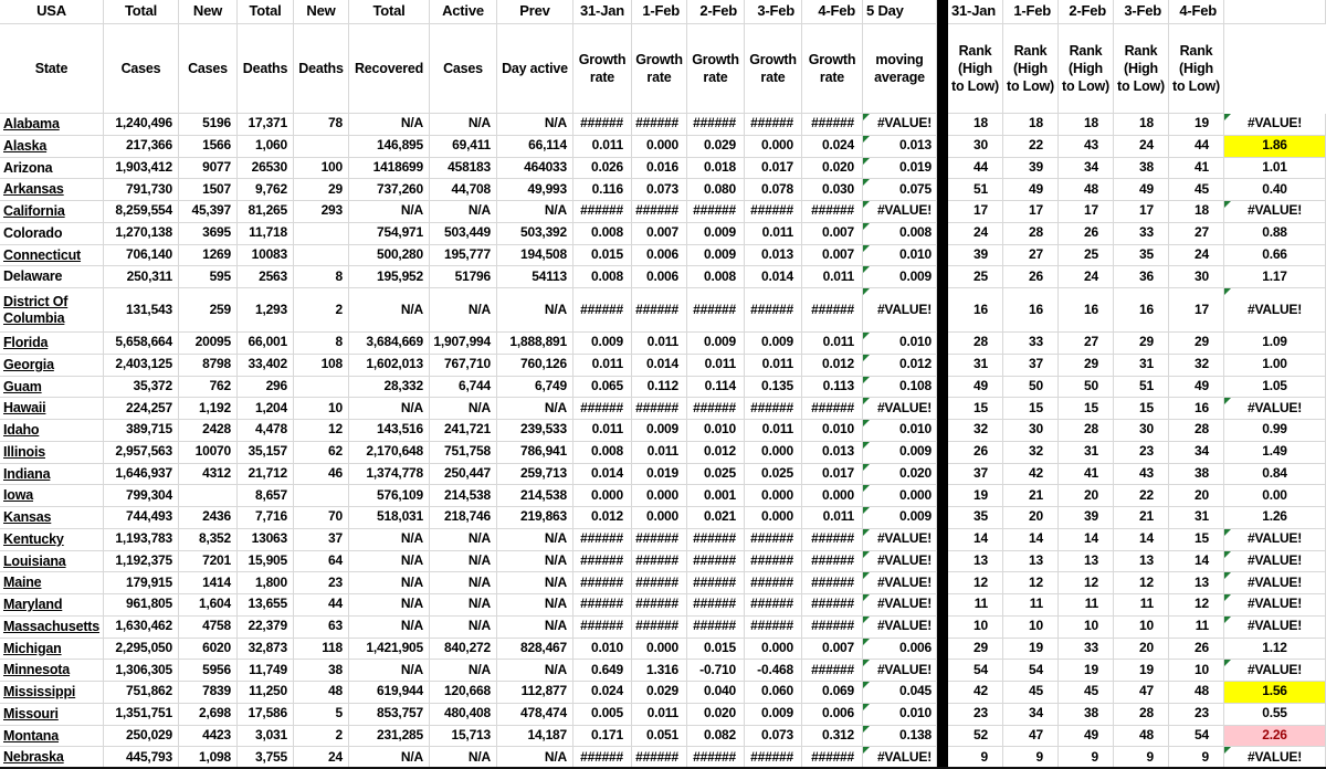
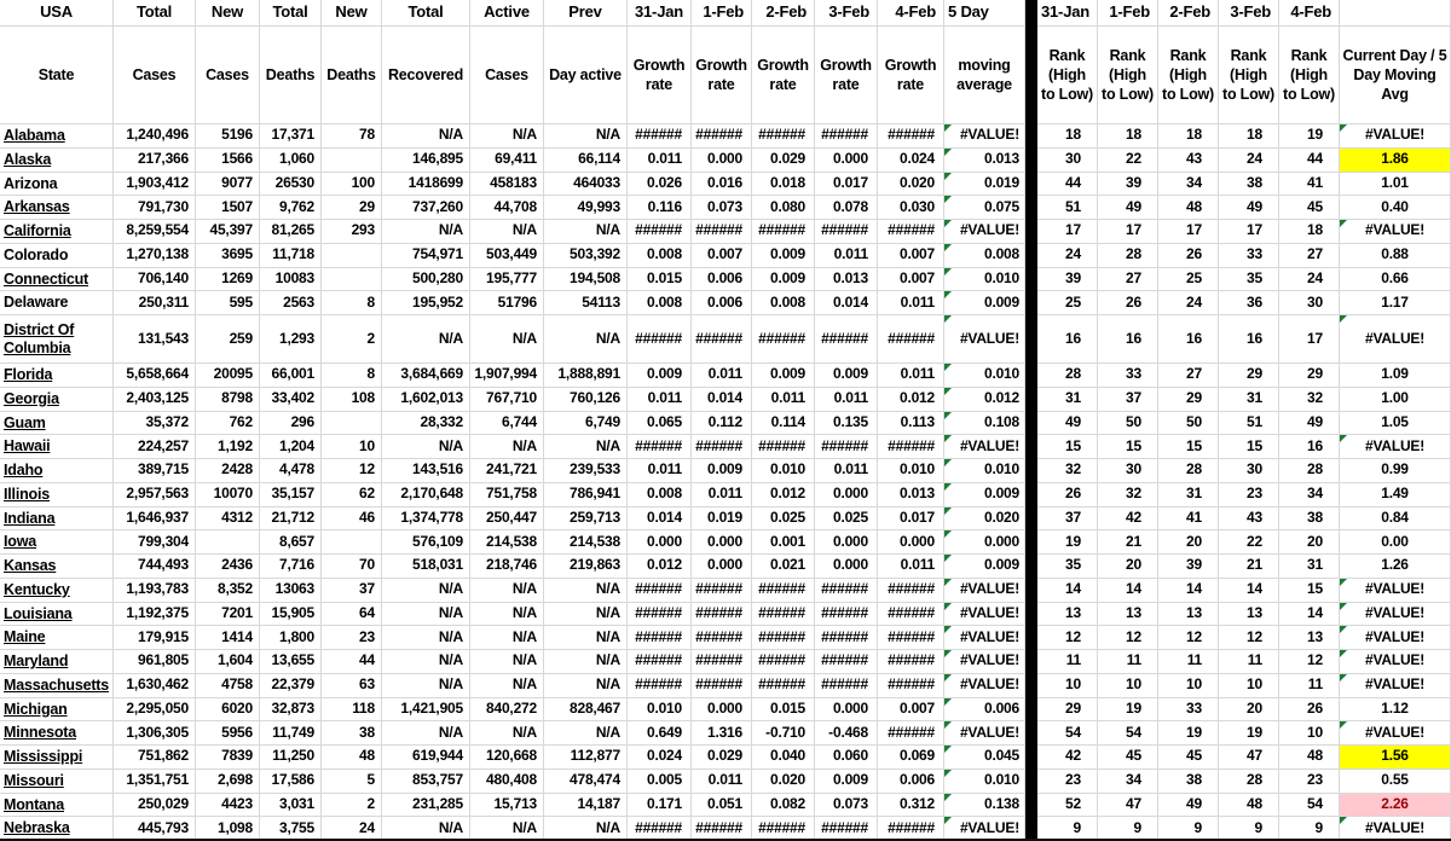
  USA
  Total
  New
  Total
  New
  Total
  Active
  Prev
  31-Jan
  1-Feb
  2-Feb
  3-Feb
  4-Feb
  5 Day
  31-Jan
  1-Feb
  2-Feb
  3-Feb
  4-Feb
  State
  Cases
  Cases
  Deaths
  Deaths
  Recovered
  Cases
  Day active
  Growth rate
  Growth rate
  Growth rate
  Growth rate
  Growth rate
  moving average
  Rank (High to Low)
  Rank (High to Low)
  Rank (High to Low)
  Rank (High to Low)
  Rank (High to Low)
+ Current Day / 5 Day Moving Avg
  Alabama
  1,240,496
  5196
  17,371
  78
  N/A
  N/A
  N/A
  ######
  ######
  ######
  ######
  ######
  #VALUE!
  18
  18
  18
  18
  19
  #VALUE!
  Alaska
  217,366
  1566
  1,060
  146,895
  69,411
  66,114
  0.011
  0.000
  0.029
  0.000
  0.024
  0.013
  30
  22
  43
  24
  44
  1.86
  Arizona
  1,903,412
  9077
  26530
  100
  1418699
  458183
  464033
  0.026
  0.016
  0.018
  0.017
  0.020
  0.019
  44
  39
  34
  38
  41
  1.01
  Arkansas
  791,730
  1507
  9,762
  29
  737,260
  44,708
  49,993
  0.116
  0.073
  0.080
  0.078
  0.030
  0.075
  51
  49
  48
  49
  45
  0.40
  California
  8,259,554
  45,397
  81,265
  293
  N/A
  N/A
  N/A
  ######
  ######
  ######
  ######
  ######
  #VALUE!
  17
  17
  17
  17
  18
  #VALUE!
  Colorado
  1,270,138
  3695
  11,718
  754,971
  503,449
  503,392
  0.008
  0.007
  0.009
  0.011
  0.007
  0.008
  24
  28
  26
  33
  27
  0.88
  Connecticut
  706,140
  1269
  10083
  500,280
  195,777
  194,508
  0.015
  0.006
  0.009
  0.013
  0.007
  0.010
  39
  27
  25
  35
  24
  0.66
  Delaware
  250,311
  595
  2563
  8
  195,952
  51796
  54113
  0.008
  0.006
  0.008
  0.014
  0.011
  0.009
  25
  26
  24
  36
  30
  1.17
  District Of Columbia
  131,543
  259
  1,293
  2
  N/A
  N/A
  N/A
  ######
  ######
  ######
  ######
  ######
  #VALUE!
  16
  16
  16
  16
  17
  #VALUE!
  Florida
  5,658,664
  20095
  66,001
  8
  3,684,669
  1,907,994
  1,888,891
  0.009
  0.011
  0.009
  0.009
  0.011
  0.010
  28
  33
  27
  29
  29
  1.09
  Georgia
  2,403,125
  8798
  33,402
  108
  1,602,013
  767,710
  760,126
  0.011
  0.014
  0.011
  0.011
  0.012
  0.012
  31
  37
  29
  31
  32
  1.00
  Guam
  35,372
  762
  296
  28,332
  6,744
  6,749
  0.065
  0.112
  0.114
  0.135
  0.113
  0.108
  49
  50
  50
  51
  49
  1.05
  Hawaii
  224,257
  1,192
  1,204
  10
  N/A
  N/A
  N/A
  ######
  ######
  ######
  ######
  ######
  #VALUE!
  15
  15
  15
  15
  16
  #VALUE!
  Idaho
  389,715
  2428
  4,478
  12
  143,516
  241,721
  239,533
  0.011
  0.009
  0.010
  0.011
  0.010
  0.010
  32
  30
  28
  30
  28
  0.99
  Illinois
  2,957,563
  10070
  35,157
  62
  2,170,648
  751,758
  786,941
  0.008
  0.011
  0.012
  0.000
  0.013
  0.009
  26
  32
  31
  23
  34
  1.49
  Indiana
  1,646,937
  4312
  21,712
  46
  1,374,778
  250,447
  259,713
  0.014
  0.019
  0.025
  0.025
  0.017
  0.020
  37
  42
  41
  43
  38
  0.84
  Iowa
  799,304
  8,657
  576,109
  214,538
  214,538
  0.000
  0.000
  0.001
  0.000
  0.000
  0.000
  19
  21
  20
  22
  20
  0.00
  Kansas
  744,493
  2436
  7,716
  70
  518,031
  218,746
  219,863
  0.012
  0.000
  0.021
  0.000
  0.011
  0.009
  35
  20
  39
  21
  31
  1.26
  Kentucky
  1,193,783
  8,352
  13063
  37
  N/A
  N/A
  N/A
  ######
  ######
  ######
  ######
  ######
  #VALUE!
  14
  14
  14
  14
  15
  #VALUE!
  Louisiana
  1,192,375
  7201
  15,905
  64
  N/A
  N/A
  N/A
  ######
  ######
  ######
  ######
  ######
  #VALUE!
  13
  13
  13
  13
  14
  #VALUE!
  Maine
  179,915
  1414
  1,800
  23
  N/A
  N/A
  N/A
  ######
  ######
  ######
  ######
  ######
  #VALUE!
  12
  12
  12
  12
  13
  #VALUE!
  Maryland
  961,805
  1,604
  13,655
  44
  N/A
  N/A
  N/A
  ######
  ######
  ######
  ######
  ######
  #VALUE!
  11
  11
  11
  11
  12
  #VALUE!
  Massachusetts
  1,630,462
  4758
  22,379
  63
  N/A
  N/A
  N/A
  ######
  ######
  ######
  ######
  ######
  #VALUE!
  10
  10
  10
  10
  11
  #VALUE!
  Michigan
  2,295,050
  6020
  32,873
  118
  1,421,905
  840,272
  828,467
  0.010
  0.000
  0.015
  0.000
  0.007
  0.006
  29
  19
  33
  20
  26
  1.12
  Minnesota
  1,306,305
  5956
  11,749
  38
  N/A
  N/A
  N/A
  0.649
  1.316
  -0.710
  -0.468
  ######
  #VALUE!
  54
  54
  19
  19
  10
  #VALUE!
  Mississippi
  751,862
  7839
  11,250
  48
  619,944
  120,668
  112,877
  0.024
  0.029
  0.040
  0.060
  0.069
  0.045
  42
  45
  45
  47
  48
  1.56
  Missouri
  1,351,751
  2,698
  17,586
  5
  853,757
  480,408
  478,474
  0.005
  0.011
  0.020
  0.009
  0.006
  0.010
  23
  34
  38
  28
  23
  0.55
  Montana
  250,029
  4423
  3,031
  2
  231,285
  15,713
  14,187
  0.171
  0.051
  0.082
  0.073
  0.312
  0.138
  52
  47
  49
  48
  54
  2.26
  Nebraska
  445,793
  1,098
  3,755
  24
  N/A
  N/A
  N/A
  ######
  ######
  ######
  ######
  ######
  #VALUE!
  9
  9
  9
  9
  9
  #VALUE!
